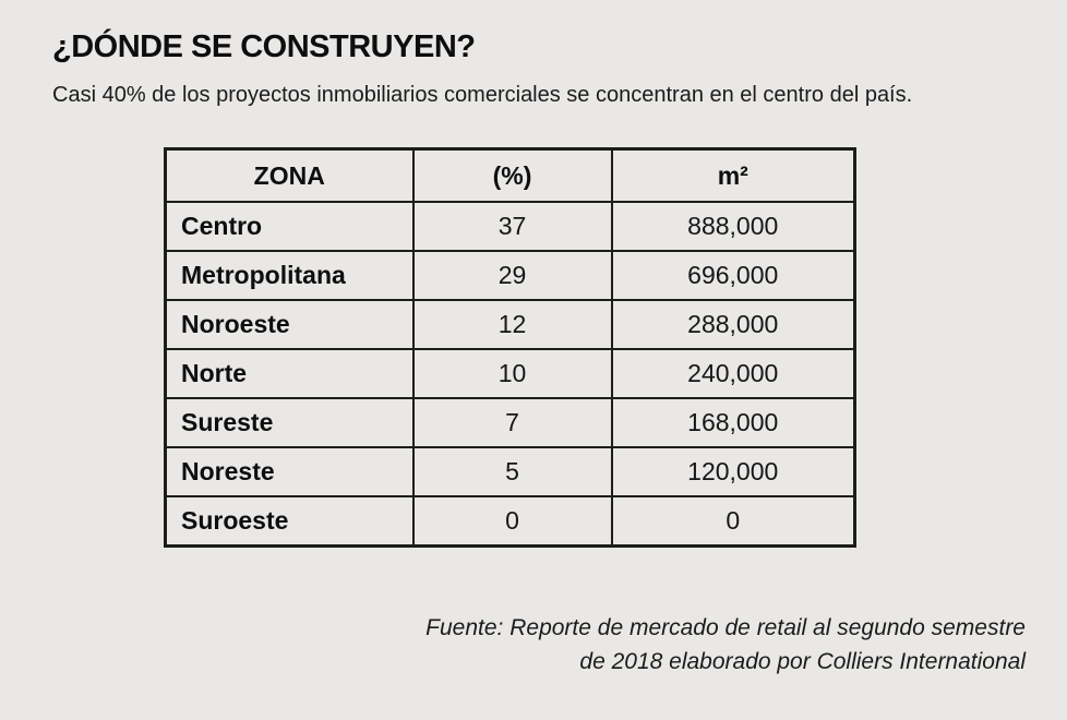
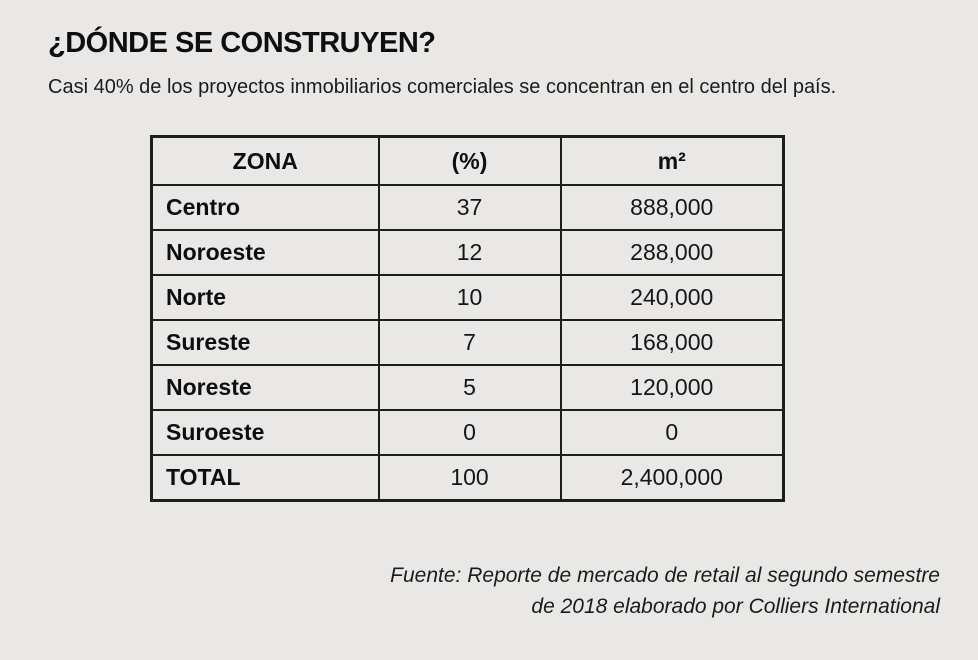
  ¿DÓNDE SE CONSTRUYEN?
  Casi 40% de los proyectos inmobiliarios comerciales se concentran en el centro del país.
  ZONA	(%)	m²
  Centro	37	888,000
- Metropolitana	29	696,000
  Noroeste	12	288,000
  Norte	10	240,000
  Sureste	7	168,000
  Noreste	5	120,000
  Suroeste	0	0
+ TOTAL	100	2,400,000
  Fuente: Reporte de mercado de retail al segundo semestre
  de 2018 elaborado por Colliers International
